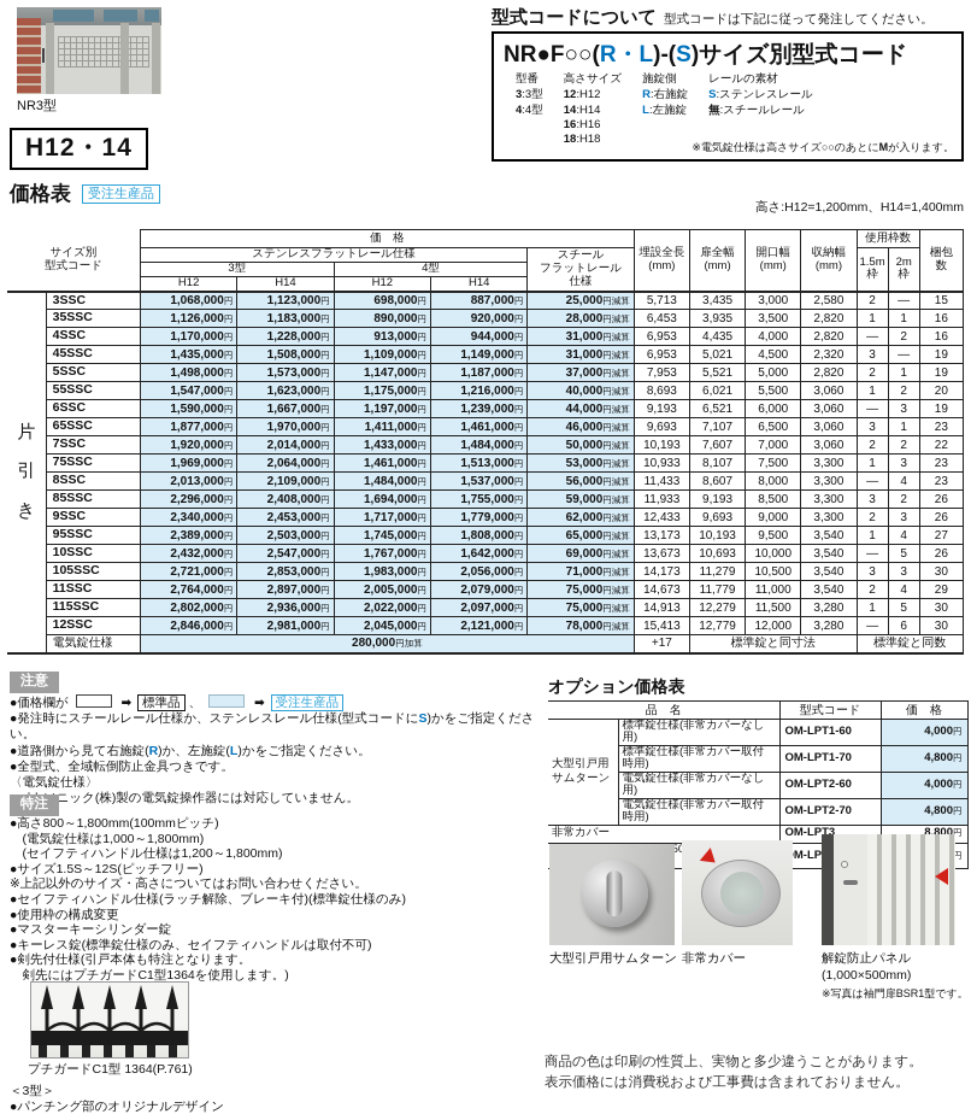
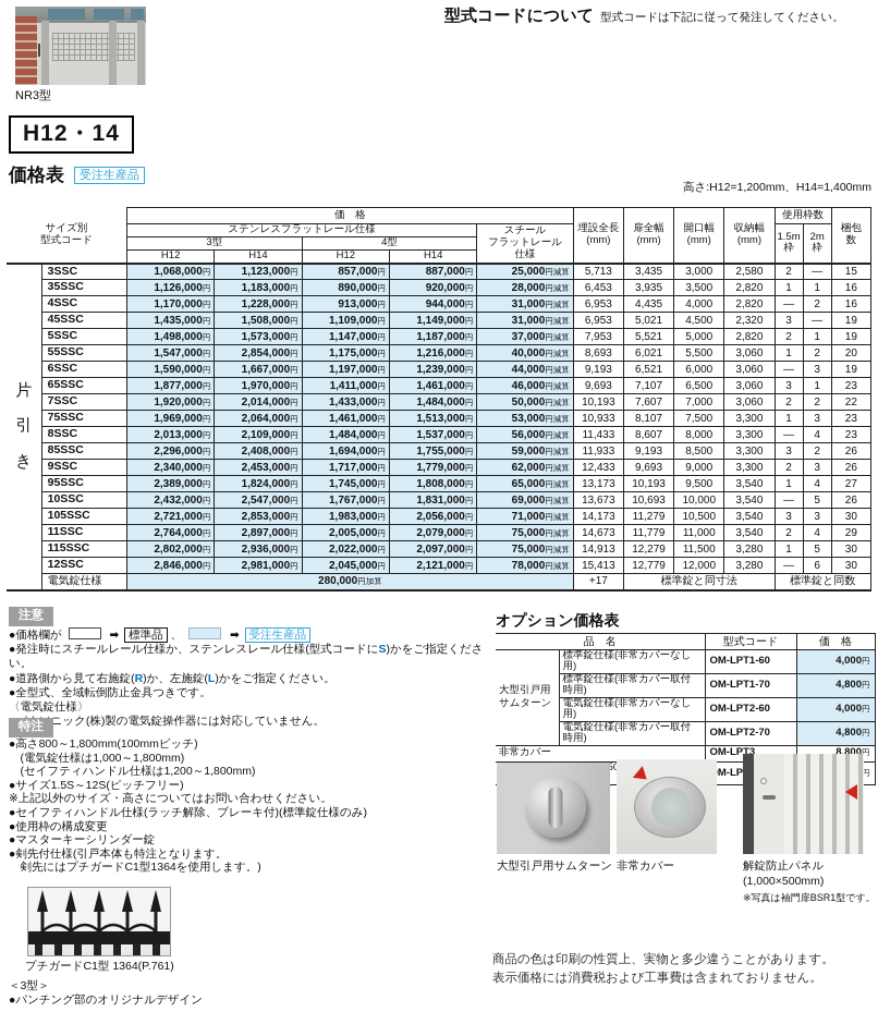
  NR3型
  H12・14
  価格表 受注生産品
  高さ:H12=1,200mm、H14=1,400mm
  型式コードについて 型式コードは下記に従って発注してください。
- NR●F○○(R・L)-(S)サイズ別型式コード
- 型番
- 3:3型
- 4:4型
- 高さサイズ
- 12:H12
- 14:H14
- 16:H16
- 18:H18
- 施錠側
- R:右施錠
- L:左施錠
- レールの素材
- S:ステンレスレール
- 無:スチールレール
- ※電気錠仕様は高さサイズ○○のあとにMが入ります。
  サイズ別型式コード	価 格	埋設全長(mm)	扉全幅(mm)	開口幅(mm)	収納幅(mm)	使用枠数	梱包数
  ステンレスフラットレール仕様	スチールフラットレール仕様	1.5m枠	2m枠
  3型	4型
  H12	H14	H12	H14
- 片引き	3SSC	1,068,000円	1,123,000円	698,000円	887,000円	25,000円減算	5,713	3,435	3,000	2,580	2	—	15
+ 片引き	3SSC	1,068,000円	1,123,000円	857,000円	887,000円	25,000円減算	5,713	3,435	3,000	2,580	2	—	15
  35SSC	1,126,000円	1,183,000円	890,000円	920,000円	28,000円減算	6,453	3,935	3,500	2,820	1	1	16
  4SSC	1,170,000円	1,228,000円	913,000円	944,000円	31,000円減算	6,953	4,435	4,000	2,820	—	2	16
  45SSC	1,435,000円	1,508,000円	1,109,000円	1,149,000円	31,000円減算	6,953	5,021	4,500	2,320	3	—	19
  5SSC	1,498,000円	1,573,000円	1,147,000円	1,187,000円	37,000円減算	7,953	5,521	5,000	2,820	2	1	19
- 55SSC	1,547,000円	1,623,000円	1,175,000円	1,216,000円	40,000円減算	8,693	6,021	5,500	3,060	1	2	20
+ 55SSC	1,547,000円	2,854,000円	1,175,000円	1,216,000円	40,000円減算	8,693	6,021	5,500	3,060	1	2	20
  6SSC	1,590,000円	1,667,000円	1,197,000円	1,239,000円	44,000円減算	9,193	6,521	6,000	3,060	—	3	19
  65SSC	1,877,000円	1,970,000円	1,411,000円	1,461,000円	46,000円減算	9,693	7,107	6,500	3,060	3	1	23
  7SSC	1,920,000円	2,014,000円	1,433,000円	1,484,000円	50,000円減算	10,193	7,607	7,000	3,060	2	2	22
  75SSC	1,969,000円	2,064,000円	1,461,000円	1,513,000円	53,000円減算	10,933	8,107	7,500	3,300	1	3	23
  8SSC	2,013,000円	2,109,000円	1,484,000円	1,537,000円	56,000円減算	11,433	8,607	8,000	3,300	—	4	23
  85SSC	2,296,000円	2,408,000円	1,694,000円	1,755,000円	59,000円減算	11,933	9,193	8,500	3,300	3	2	26
  9SSC	2,340,000円	2,453,000円	1,717,000円	1,779,000円	62,000円減算	12,433	9,693	9,000	3,300	2	3	26
- 95SSC	2,389,000円	2,503,000円	1,745,000円	1,808,000円	65,000円減算	13,173	10,193	9,500	3,540	1	4	27
+ 95SSC	2,389,000円	1,824,000円	1,745,000円	1,808,000円	65,000円減算	13,173	10,193	9,500	3,540	1	4	27
- 10SSC	2,432,000円	2,547,000円	1,767,000円	1,642,000円	69,000円減算	13,673	10,693	10,000	3,540	—	5	26
+ 10SSC	2,432,000円	2,547,000円	1,767,000円	1,831,000円	69,000円減算	13,673	10,693	10,000	3,540	—	5	26
  105SSC	2,721,000円	2,853,000円	1,983,000円	2,056,000円	71,000円減算	14,173	11,279	10,500	3,540	3	3	30
  11SSC	2,764,000円	2,897,000円	2,005,000円	2,079,000円	75,000円減算	14,673	11,779	11,000	3,540	2	4	29
  115SSC	2,802,000円	2,936,000円	2,022,000円	2,097,000円	75,000円減算	14,913	12,279	11,500	3,280	1	5	30
  12SSC	2,846,000円	2,981,000円	2,045,000円	2,121,000円	78,000円減算	15,413	12,779	12,000	3,280	—	6	30
  電気錠仕様	280,000円加算	+17	標準錠と同寸法	標準錠と同数
  注意
  ●価格欄が ➡ 標準品 、 ➡ 受注生産品
  ●発注時にスチールレール仕様か、ステンレスレール仕様(型式コードにS)かをご指定ください。
  ●道路側から見て右施錠(R)か、左施錠(L)かをご指定ください。
  ●全型式、全域転倒防止金具つきです。
  〈電気錠仕様〉
  ニック(株)製の電気錠操作器には対応していません。
  特注
  ●高さ800～1,800mm(100mmピッチ)
  (電気錠仕様は1,000～1,800mm)
  (セイフティハンドル仕様は1,200～1,800mm)
  ●サイズ1.5S～12S(ピッチフリー)
  ※上記以外のサイズ・高さについてはお問い合わせください。
  ●セイフティハンドル仕様(ラッチ解除、ブレーキ付)(標準錠仕様のみ)
  ●使用枠の構成変更
  ●マスターキーシリンダー錠
- ●キーレス錠(標準錠仕様のみ、セイフティハンドルは取付不可)
  ●剣先付仕様(引戸本体も特注となります。
  剣先にはプチガードC1型1364を使用します。)
  プチガードC1型 1364(P.761)
  ＜3型＞
  ●パンチング部のオリジナルデザイン
  オプション価格表
  品 名	型式コード	価 格
  大型引戸用サムターン	標準錠仕様(非常カバーなし用)	OM-LPT1-60	4,000円
  標準錠仕様(非常カバー取付時用)	OM-LPT1-70	4,800円
  電気錠仕様(非常カバーなし用)	OM-LPT2-60	4,000円
  電気錠仕様(非常カバー取付時用)	OM-LPT2-70	4,800円
  非常カバー	OM-LPT3	8,800円
  大型引戸用サムターン
  非常カバー
  解錠防止パネル
  (1,000×500mm)
  ※写真は袖門扉BSR1型です。
  商品の色は印刷の性質上、実物と多少違うことがあります。
  表示価格には消費税および工事費は含まれておりません。
